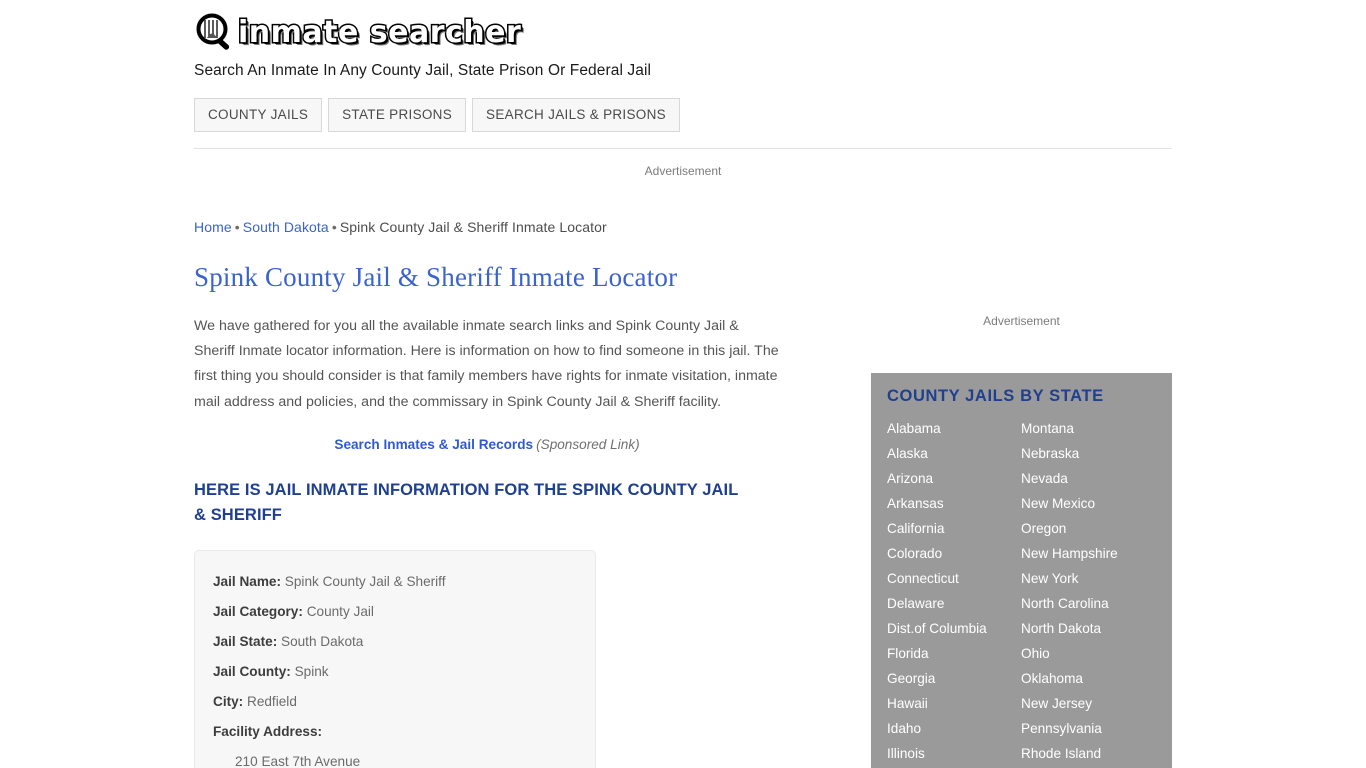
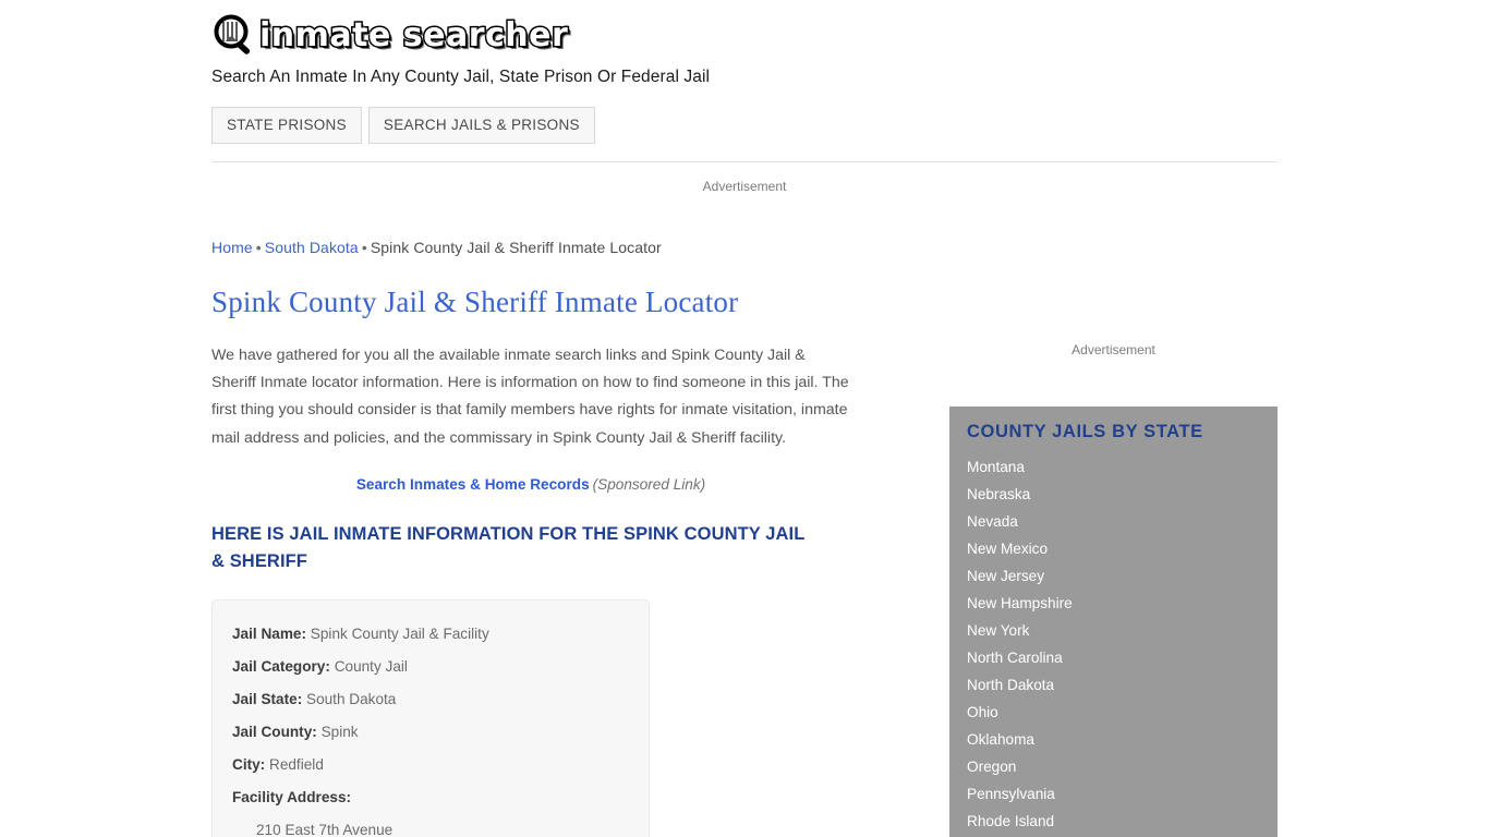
  inmate searcher
  Search An Inmate In Any County Jail, State Prison Or Federal Jail
- COUNTY JAILS
  STATE PRISONS
  SEARCH JAILS & PRISONS
  Advertisement
  Home • South Dakota • Spink County Jail & Sheriff Inmate Locator
  Spink County Jail & Sheriff Inmate Locator
  We have gathered for you all the available inmate search links and Spink County Jail & Sheriff Inmate locator information. Here is information on how to find someone in this jail. The first thing you should consider is that family members have rights for inmate visitation, inmate mail address and policies, and the commissary in Spink County Jail & Sheriff facility.
- Search Inmates & Jail Records (Sponsored Link)
+ Search Inmates & Home Records (Sponsored Link)
  HERE IS JAIL INMATE INFORMATION FOR THE SPINK COUNTY JAIL & SHERIFF
- Jail Name: Spink County Jail & Sheriff
+ Jail Name: Spink County Jail & Facility
  Jail Category: County Jail
  Jail State: South Dakota
  Jail County: Spink
  City: Redfield
  Facility Address:
  210 East 7th Avenue
  Advertisement
  COUNTY JAILS BY STATE
- Alabama
- Alaska
- Arizona
- Arkansas
- California
- Colorado
- Connecticut
- Delaware
- Dist.of Columbia
- Florida
- Georgia
- Hawaii
- Idaho
- Illinois
  Montana
  Nebraska
  Nevada
  New Mexico
- Oregon
+ New Jersey
  New Hampshire
  New York
  North Carolina
  North Dakota
  Ohio
  Oklahoma
- New Jersey
+ Oregon
  Pennsylvania
  Rhode Island
